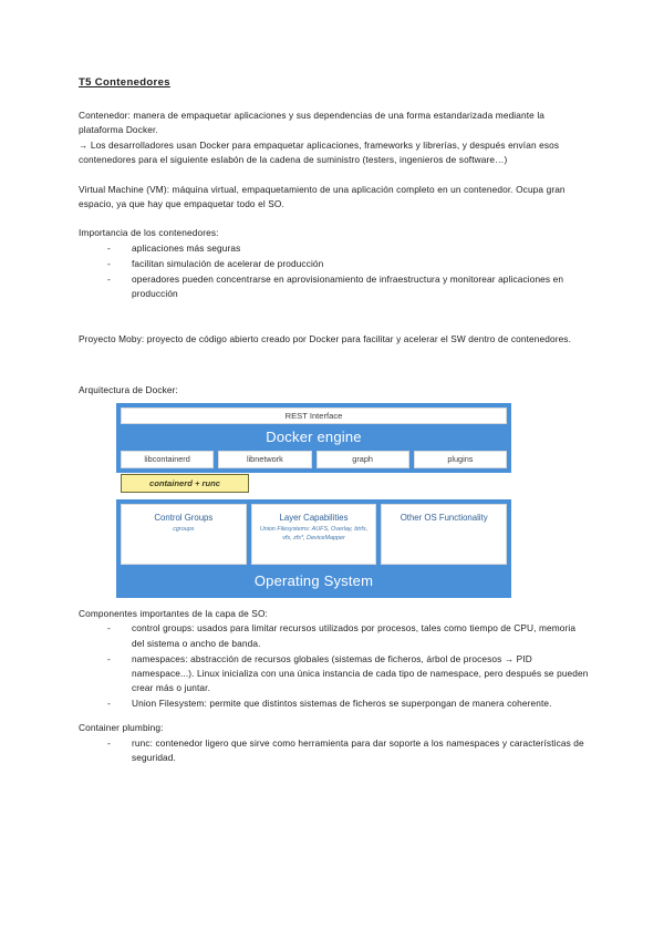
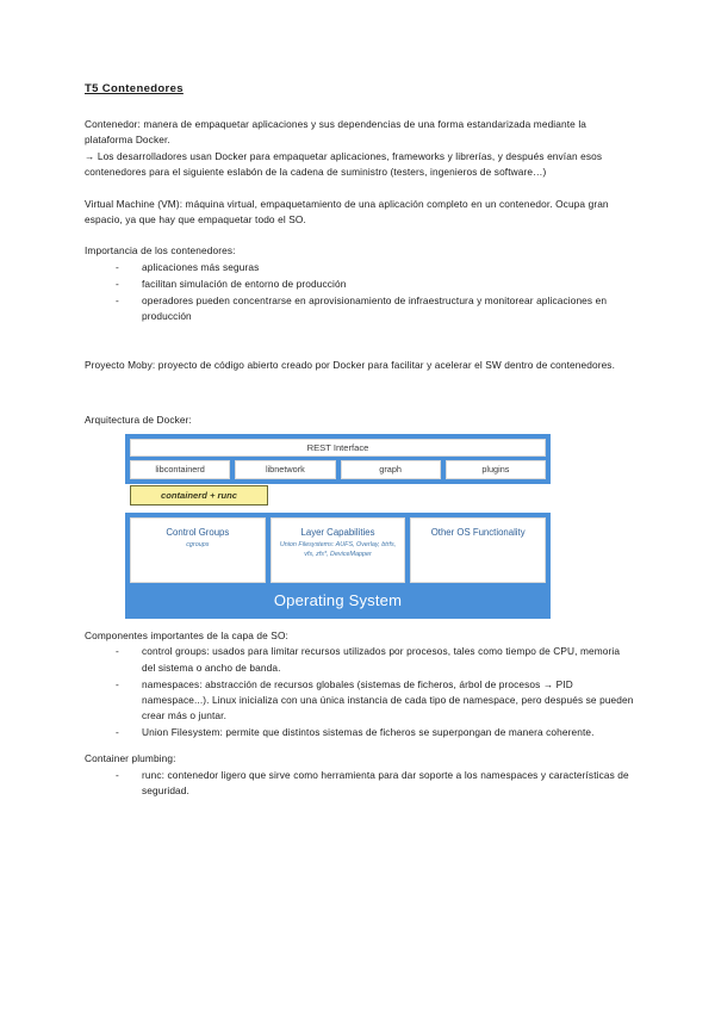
  T5 Contenedores
  Contenedor: manera de empaquetar aplicaciones y sus dependencias de una forma estandarizada mediante la plataforma Docker.
  → Los desarrolladores usan Docker para empaquetar aplicaciones, frameworks y librerías, y después envían esos contenedores para el siguiente eslabón de la cadena de suministro (testers, ingenieros de software…)
  Virtual Machine (VM): máquina virtual, empaquetamiento de una aplicación completo en un contenedor. Ocupa gran espacio, ya que hay que empaquetar todo el SO.
  Importancia de los contenedores:
  -
  aplicaciones más seguras
  -
- facilitan simulación de acelerar de producción
+ facilitan simulación de entorno de producción
  -
  operadores pueden concentrarse en aprovisionamiento de infraestructura y monitorear aplicaciones en producción
  Proyecto Moby: proyecto de código abierto creado por Docker para facilitar y acelerar el SW dentro de contenedores.
  Arquitectura de Docker:
  REST Interface
- Docker engine
  libcontainerd
  libnetwork
  graph
  plugins
  containerd + runc
  Control Groups
  Layer Capabilities
  Other OS Functionality
  Operating System
  Componentes importantes de la capa de SO:
  -
  control groups: usados para limitar recursos utilizados por procesos, tales como tiempo de CPU, memoria del sistema o ancho de banda.
  -
  namespaces: abstracción de recursos globales (sistemas de ficheros, árbol de procesos → PID namespace...). Linux inicializa con una única instancia de cada tipo de namespace, pero después se pueden crear más o juntar.
  -
  Union Filesystem: permite que distintos sistemas de ficheros se superpongan de manera coherente.
  Container plumbing:
  -
  runc: contenedor ligero que sirve como herramienta para dar soporte a los namespaces y características de seguridad.
